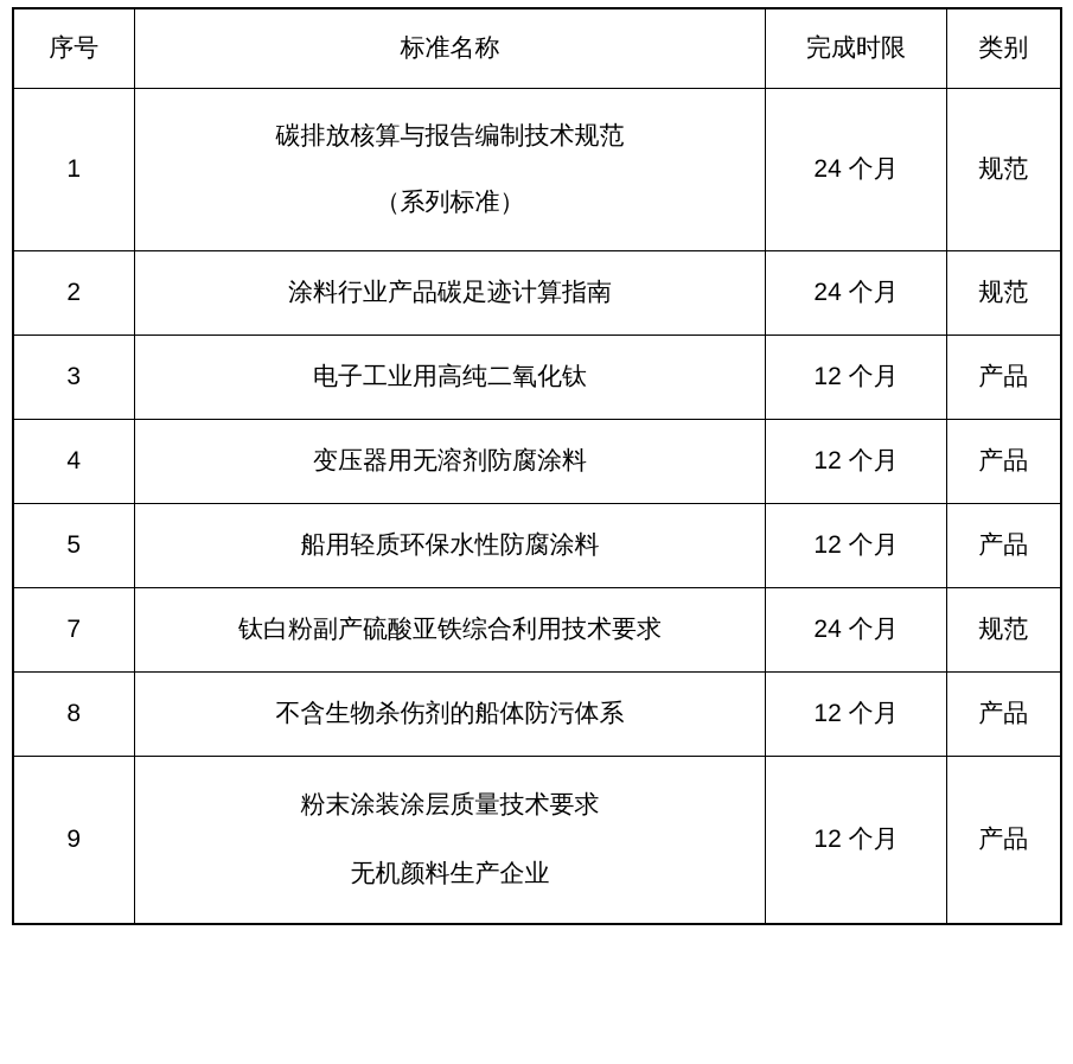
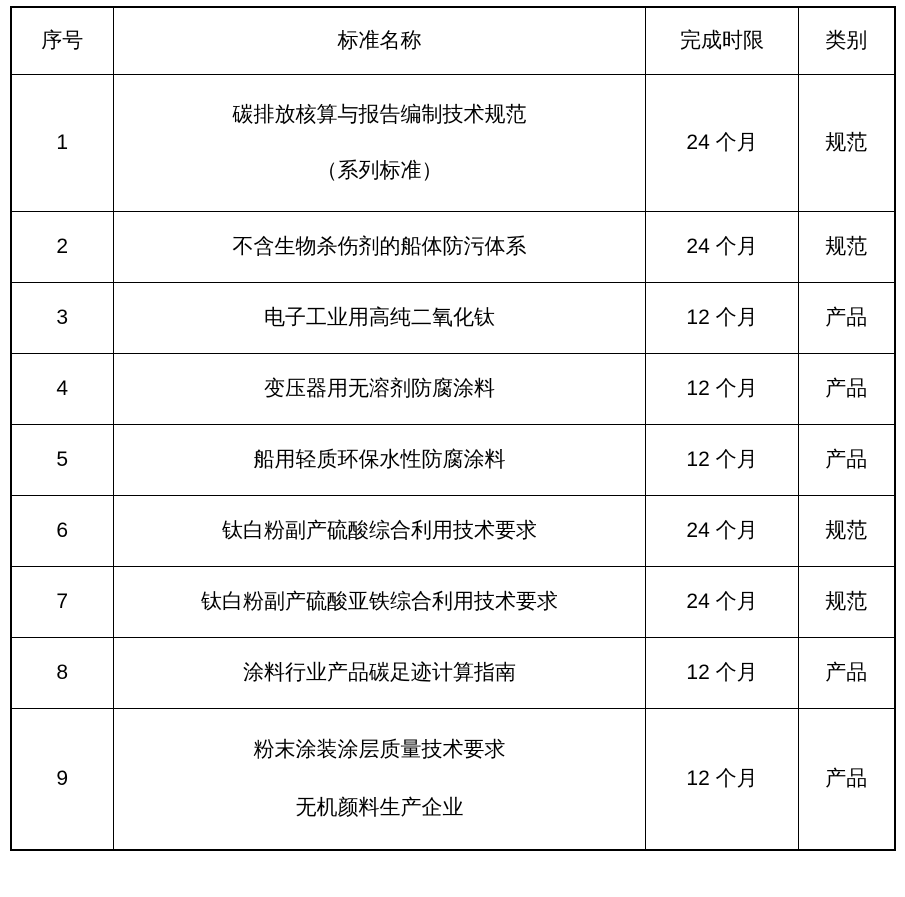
  序号	标准名称	完成时限	类别
  1	碳排放核算与报告编制技术规范 （系列标准）	24 个月	规范
- 2	涂料行业产品碳足迹计算指南	24 个月	规范
+ 2	不含生物杀伤剂的船体防污体系	24 个月	规范
  3	电子工业用高纯二氧化钛	12 个月	产品
  4	变压器用无溶剂防腐涂料	12 个月	产品
  5	船用轻质环保水性防腐涂料	12 个月	产品
+ 6	钛白粉副产硫酸综合利用技术要求	24 个月	规范
  7	钛白粉副产硫酸亚铁综合利用技术要求	24 个月	规范
- 8	不含生物杀伤剂的船体防污体系	12 个月	产品
+ 8	涂料行业产品碳足迹计算指南	12 个月	产品
  9	粉末涂装涂层质量技术要求 无机颜料生产企业	12 个月	产品
